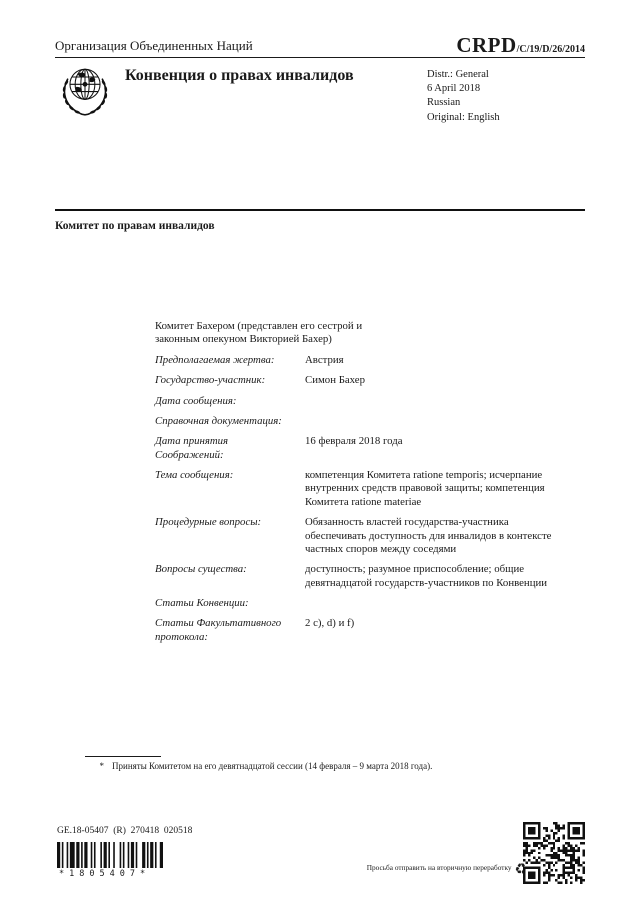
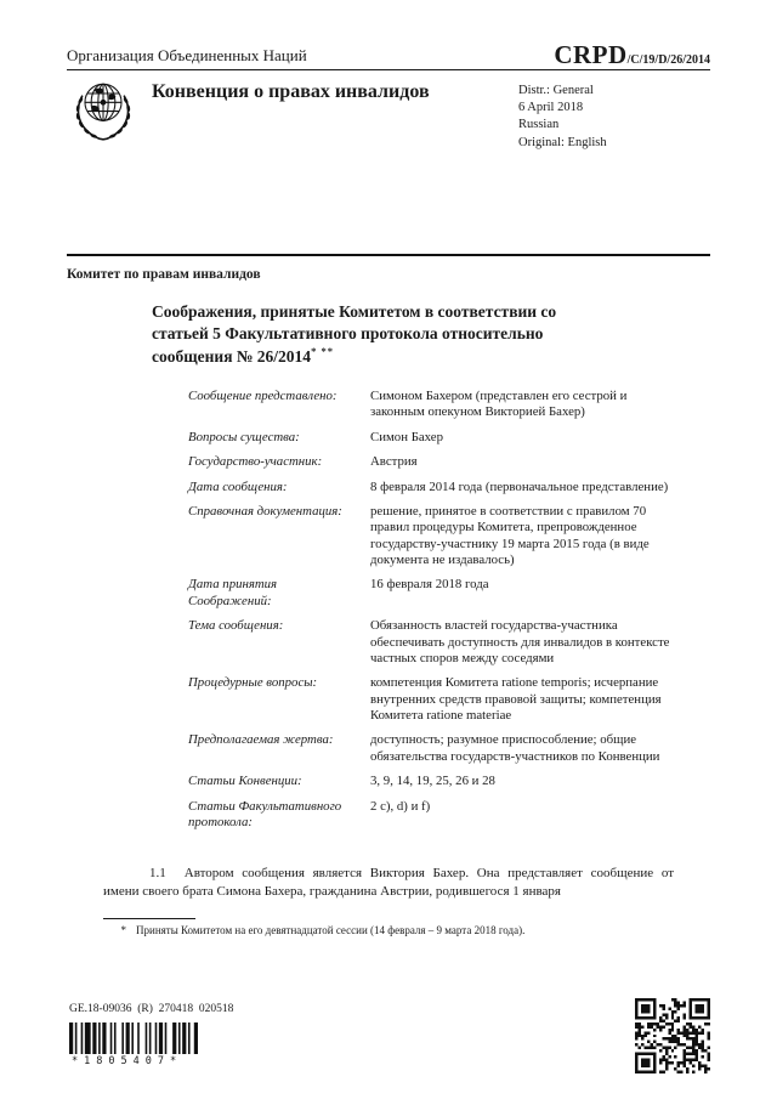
  Организация Объединенных Наций
  CRPD/C/19/D/26/2014
  Конвенция о правах инвалидов
  Distr.: General
  6 April 2018
  Russian
  Original: English
  Комитет по правам инвалидов
+ Соображения, принятые Комитетом в соответствии со статьей 5 Факультативного протокола относительно сообщения № 26/2014* **
+ Сообщение представлено:
- Комитет Бахером (представлен его сестрой и законным опекуном Викторией Бахер)
+ Симоном Бахером (представлен его сестрой и законным опекуном Викторией Бахер)
- Предполагаемая жертва:
+ Вопросы существа:
- Австрия
+ Симон Бахер
  Государство-участник:
- Симон Бахер
+ Австрия
  Дата сообщения:
+ 8 февраля 2014 года (первоначальное представление)
  Справочная документация:
+ решение, принятое в соответствии с правилом 70 правил процедуры Комитета, препровожденное государству-участнику 19 марта 2015 года (в виде документа не издавалось)
  Дата принятия Соображений:
  16 февраля 2018 года
  Тема сообщения:
- компетенция Комитета ratione temporis; исчерпание внутренних средств правовой защиты; компетенция Комитета ratione materiae
+ Обязанность властей государства-участника обеспечивать доступность для инвалидов в контексте частных споров между соседями
  Процедурные вопросы:
- Обязанность властей государства-участника обеспечивать доступность для инвалидов в контексте частных споров между соседями
+ компетенция Комитета ratione temporis; исчерпание внутренних средств правовой защиты; компетенция Комитета ratione materiae
- Вопросы существа:
+ Предполагаемая жертва:
- доступность; разумное приспособление; общие девятнадцатой государств-участников по Конвенции
+ доступность; разумное приспособление; общие обязательства государств-участников по Конвенции
  Статьи Конвенции:
+ 3, 9, 14, 19, 25, 26 и 28
  Статьи Факультативного протокола:
  2 c), d) и f)
+ 1.1 Автором сообщения является Виктория Бахер. Она представляет сообщение от имени своего брата Симона Бахера, гражданина Австрии, родившегося 1 января
  *
  Приняты Комитетом на его девятнадцатой сессии (14 февраля – 9 марта 2018 года).
- GE.18-05407 (R) 270418 020518
+ GE.18-09036 (R) 270418 020518
  *1805407*
- Просьба отправить на вторичную переработку ♻
